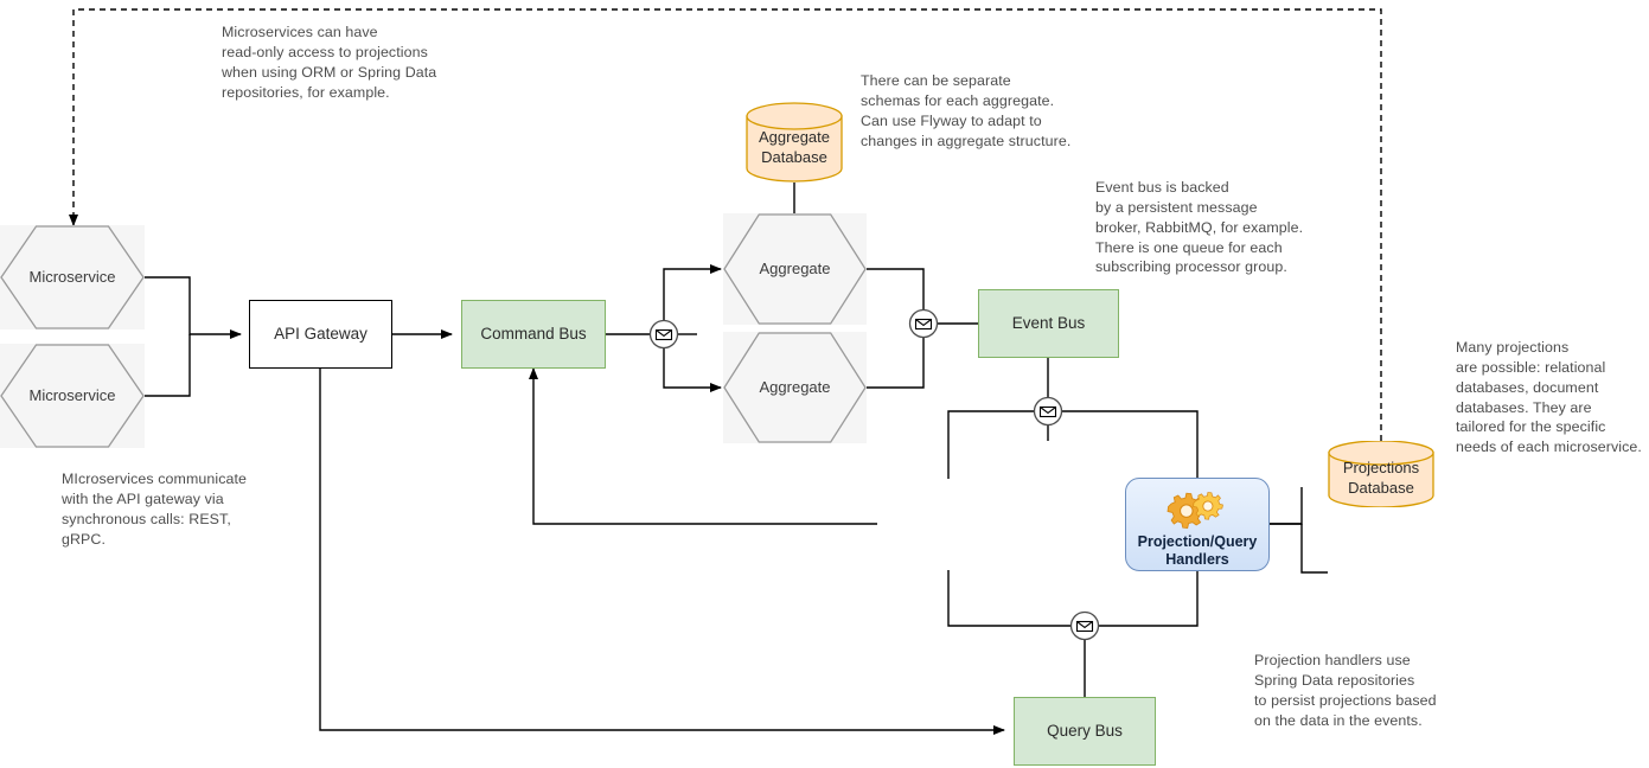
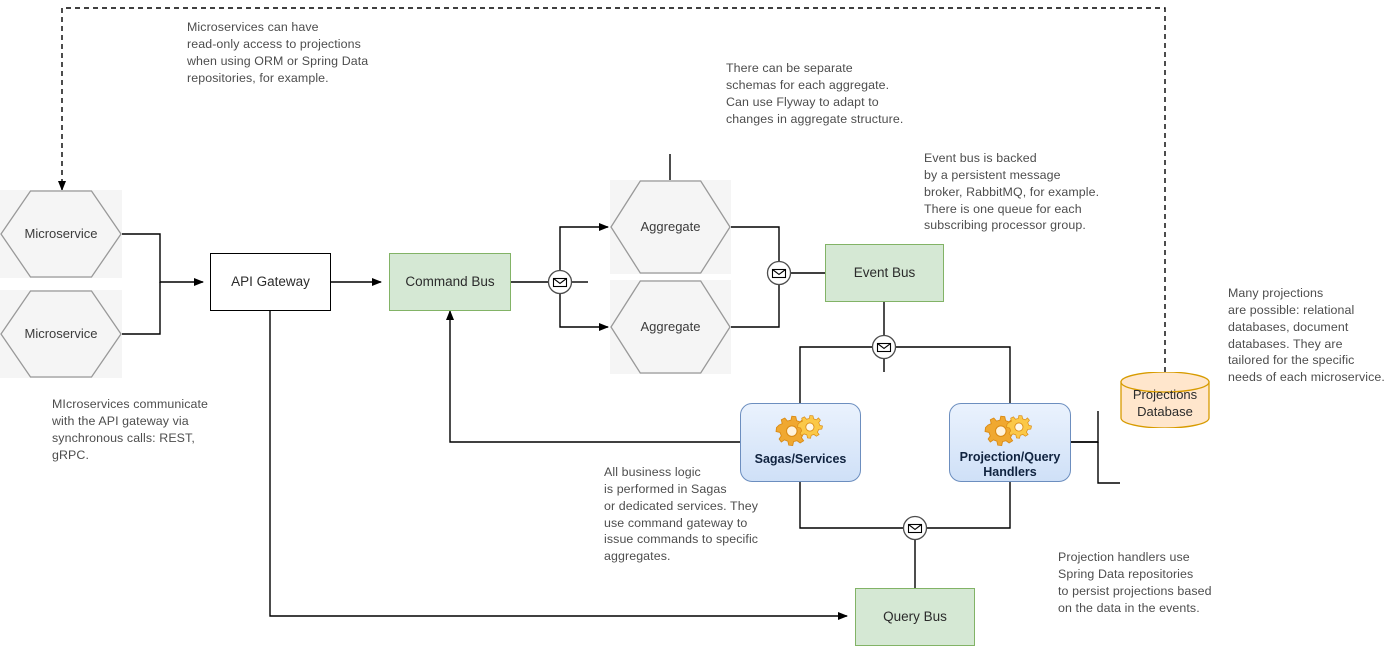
  Microservice
  Microservice
  API Gateway
  Command Bus
  Aggregate
  Aggregate
- Aggregate Database
  Event Bus
+ Sagas/Services
  Projection/Query Handlers
  Projections Database
  Query Bus
  Microservices can have
  read-only access to projections
  when using ORM or Spring Data
  repositories, for example.
  There can be separate
  schemas for each aggregate.
  Can use Flyway to adapt to
  changes in aggregate structure.
  Event bus is backed
  by a persistent message
  broker, RabbitMQ, for example.
  There is one queue for each
  subscribing processor group.
  Many projections
  are possible: relational
  databases, document
  databases. They are
  tailored for the specific
  needs of each microservice.
  MIcroservices communicate
  with the API gateway via
  synchronous calls: REST,
  gRPC.
+ All business logic
+ is performed in Sagas
+ or dedicated services. They
+ use command gateway to
+ issue commands to specific
+ aggregates.
  Projection handlers use
  Spring Data repositories
  to persist projections based
  on the data in the events.
